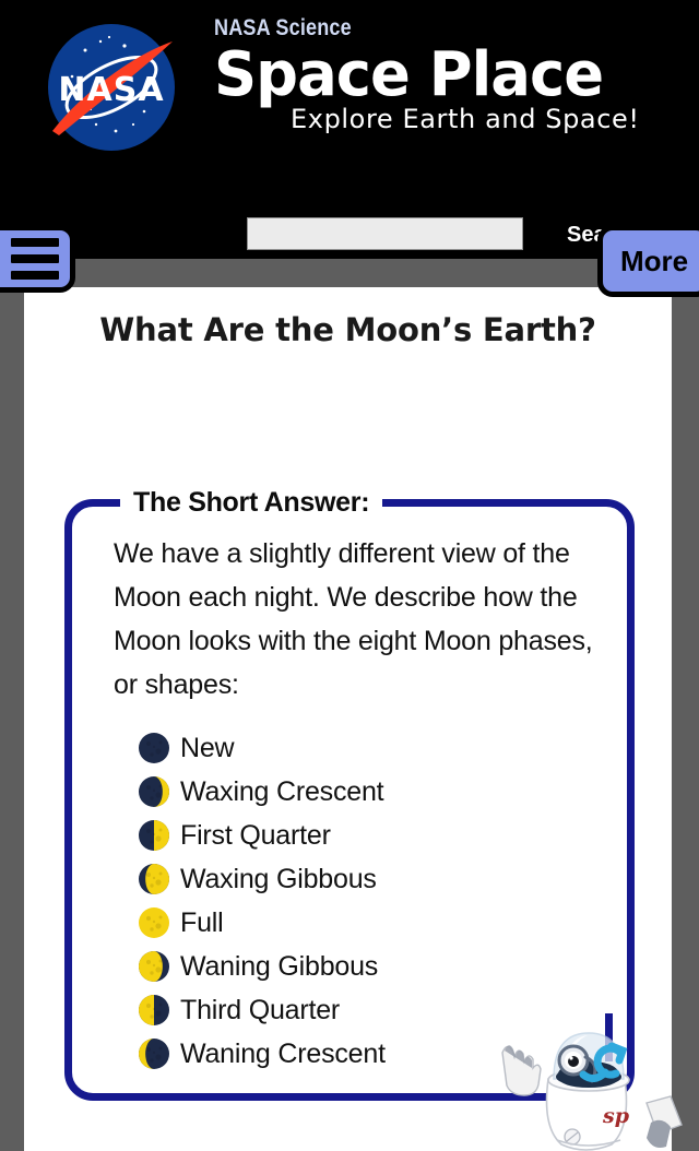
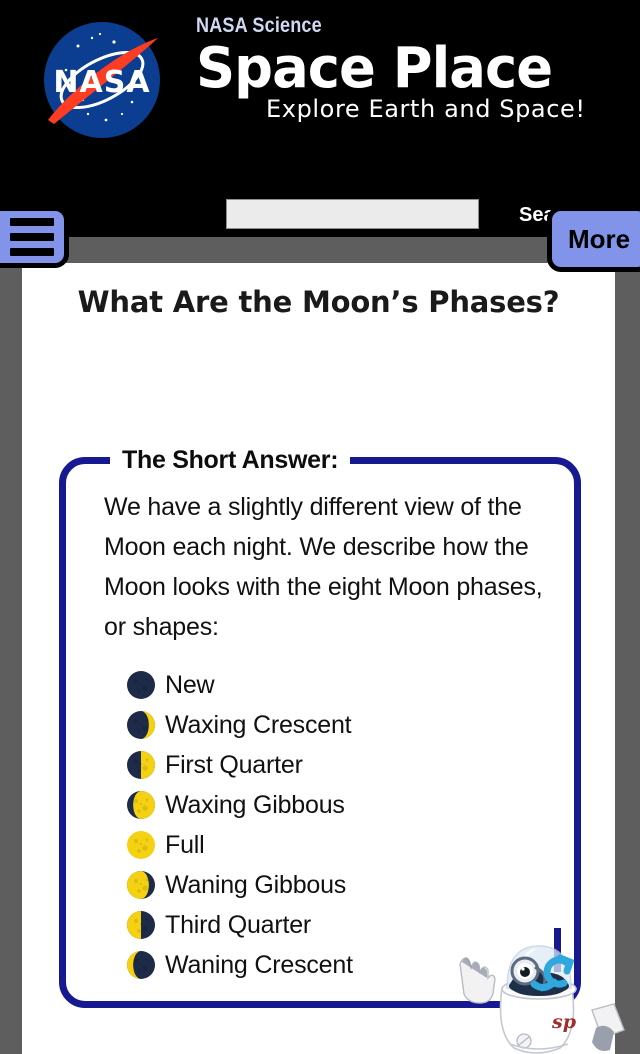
  NASA
  NASA Science
  Space Place
  Explore Earth and Space!
- What Are the Moon’s Earth?
+ What Are the Moon’s Phases?
  The Short Answer:
  We have a slightly different view of the Moon each night. We describe how the Moon looks with the eight Moon phases, or shapes:
  New
  Waxing Crescent
  First Quarter
  Waxing Gibbous
  Full
  Waning Gibbous
  Third Quarter
  Waning Crescent
  More
  sp
